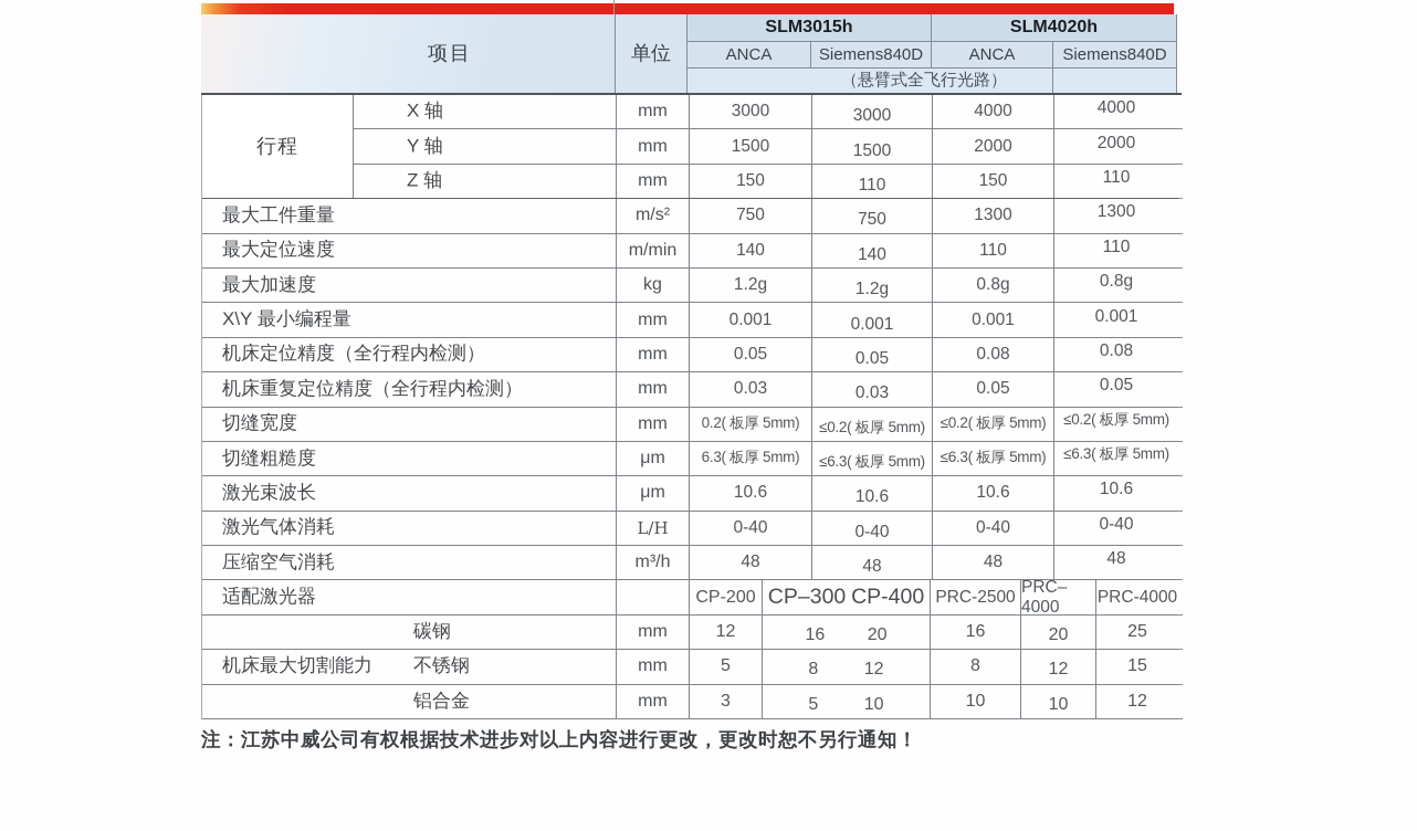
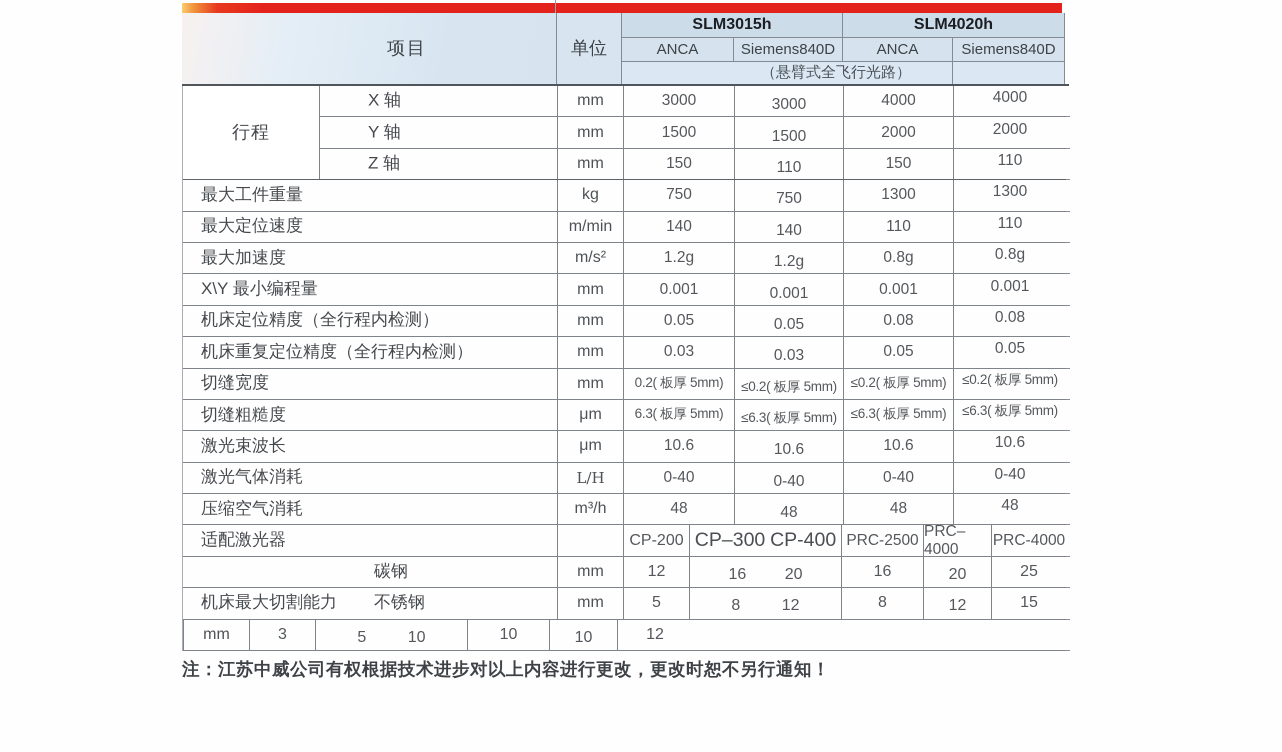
  项目
  单位
  SLM3015h
  SLM4020h
  ANCA
  Siemens840D
  ANCA
  Siemens840D
  （悬臂式全飞行光路）
  X 轴
  mm
  3000
  3000
  4000
  4000
  Y 轴
  mm
  1500
  1500
  2000
  2000
  Z 轴
  mm
  150
  110
  150
  110
  行程
  最大工件重量
- m/s²
+ kg
  750
  750
  1300
  1300
  最大定位速度
  m/min
  140
  140
  110
  110
  最大加速度
- kg
+ m/s²
  1.2g
  1.2g
  0.8g
  0.8g
  X\Y 最小编程量
  mm
  0.001
  0.001
  0.001
  0.001
  机床定位精度（全行程内检测）
  mm
  0.05
  0.05
  0.08
  0.08
  机床重复定位精度（全行程内检测）
  mm
  0.03
  0.03
  0.05
  0.05
  切缝宽度
  mm
  0.2( 板厚 5mm)
  ≤0.2( 板厚 5mm)
  ≤0.2( 板厚 5mm)
  ≤0.2( 板厚 5mm)
  切缝粗糙度
  μm
  6.3( 板厚 5mm)
  ≤6.3( 板厚 5mm)
  ≤6.3( 板厚 5mm)
  ≤6.3( 板厚 5mm)
  激光束波长
  μm
  10.6
  10.6
  10.6
  10.6
  激光气体消耗
  L/H
  0-40
  0-40
  0-40
  0-40
  压缩空气消耗
  m³/h
  48
  48
  48
  48
  适配激光器
  CP-200
  CP–300
  CP-400
  PRC-2500
  PRC–4000
  PRC-4000
  碳钢
  mm
  12
  16
  20
  16
  20
  25
  机床最大切割能力
  不锈钢
  mm
  5
  8
  12
  8
  12
  15
- 铝合金
  mm
  3
  5
  10
  10
  10
  12
  注：江苏中威公司有权根据技术进步对以上内容进行更改，更改时恕不另行通知！
